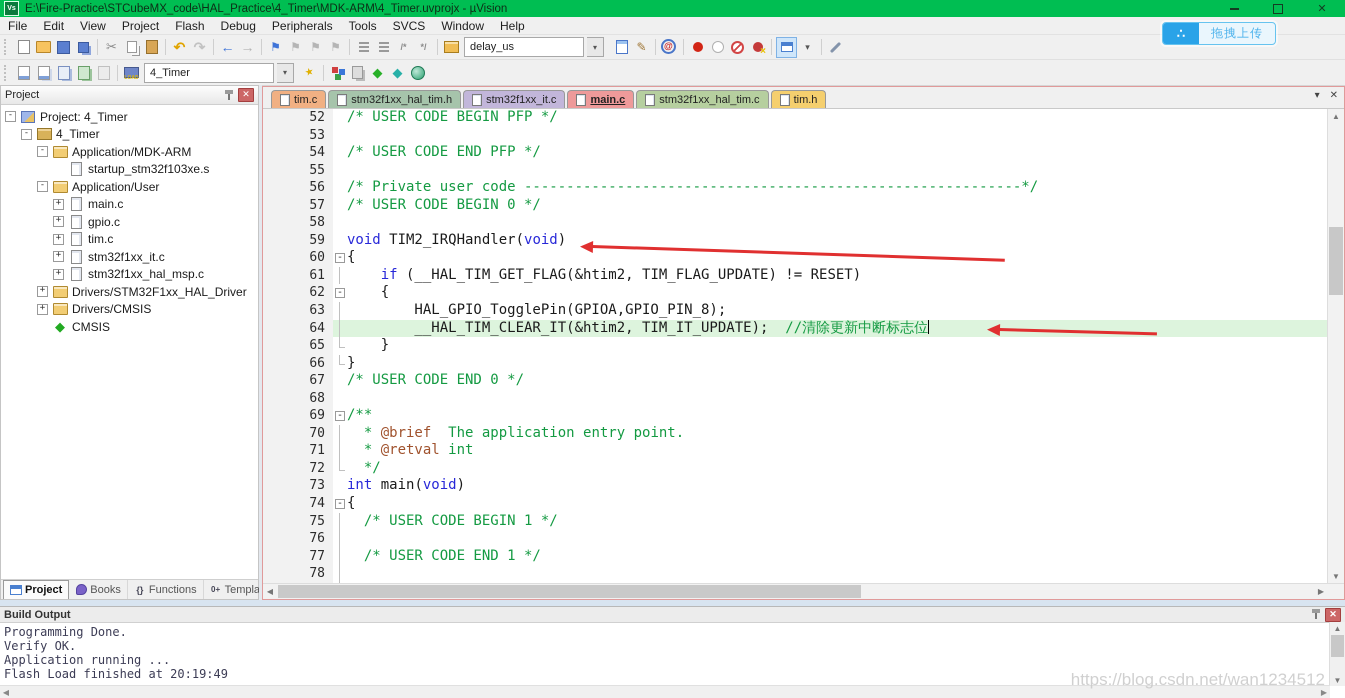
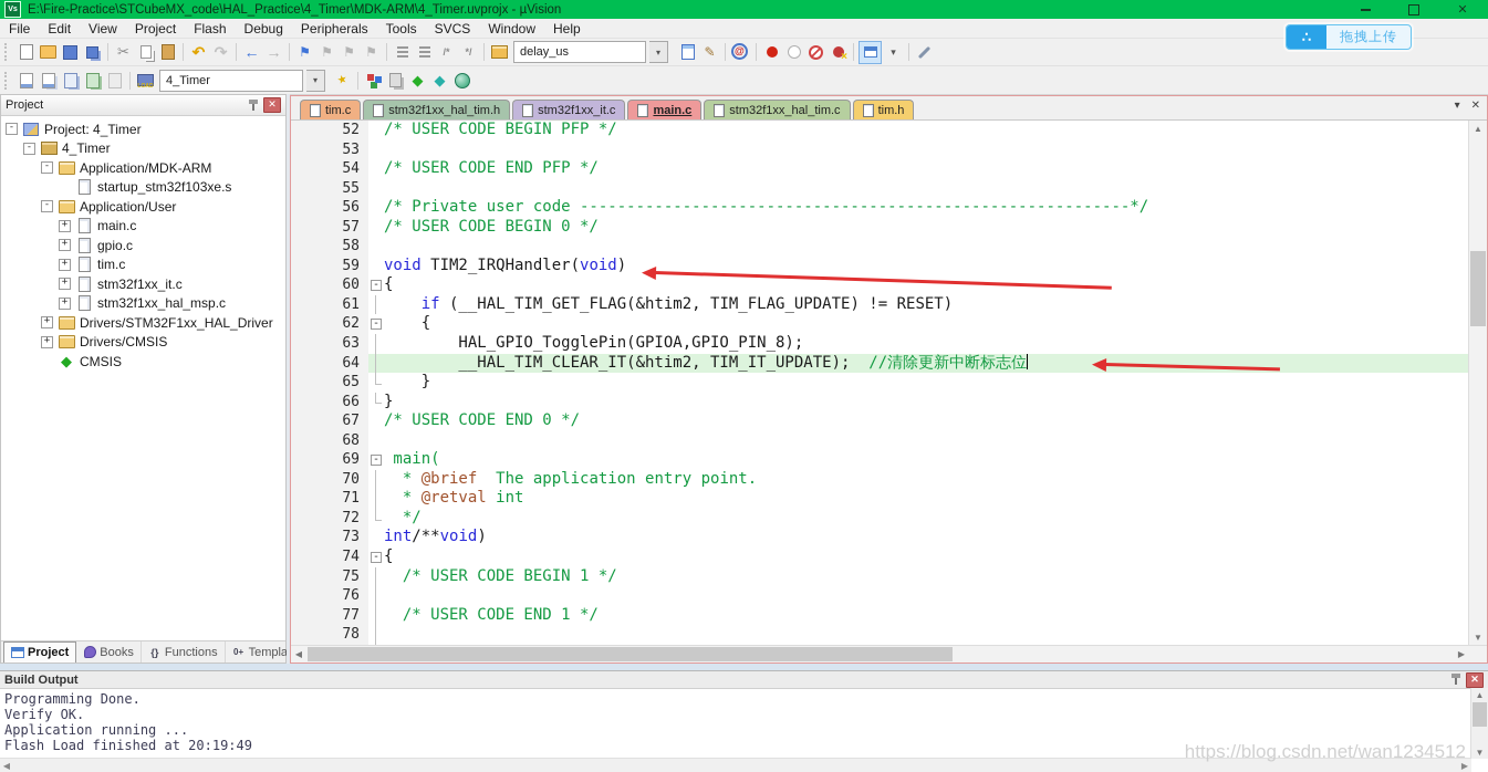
  E:\Fire-Practice\STCubeMX_code\HAL_Practice\4_Timer\MDK-ARM\4_Timer.uvprojx - µVision
  File
  Edit
  View
  Project
  Flash
  Debug
  Peripherals
  Tools
  SVCS
  Window
  Help
  delay_us
  ▾
  4_Timer
  ▾
  拖拽上传
  Project
  -
  Project: 4_Timer
  -
  4_Timer
  -
  Application/MDK-ARM
  startup_stm32f103xe.s
  -
  Application/User
  +
  main.c
  +
  gpio.c
  +
  tim.c
  +
  stm32f1xx_it.c
  +
  stm32f1xx_hal_msp.c
  +
  Drivers/STM32F1xx_HAL_Driver
  +
  Drivers/CMSIS
  CMSIS
  Project
  Books
  Functions
  tim.c
  stm32f1xx_hal_tim.h
  stm32f1xx_it.c
  main.c
  stm32f1xx_hal_tim.c
  tim.h
  ▾
  ✕
  52
  /* USER CODE BEGIN PFP */
  53
  54
  /* USER CODE END PFP */
  55
  56
  /* Private user code -----------------------------------------------------------*/
  57
  /* USER CODE BEGIN 0 */
  58
  59
  void TIM2_IRQHandler(void)
  60
  {
  61
  if (__HAL_TIM_GET_FLAG(&htim2, TIM_FLAG_UPDATE) != RESET)
  62
  {
  63
  HAL_GPIO_TogglePin(GPIOA,GPIO_PIN_8);
  64
  __HAL_TIM_CLEAR_IT(&htim2, TIM_IT_UPDATE); //清除更新中断标志位
  65
  }
  66
  }
  67
  /* USER CODE END 0 */
  68
  69
- /**
+ main(
  70
  * @brief The application entry point.
  71
  * @retval int
  72
  */
  73
- int main(void)
+ int/**void)
  74
  {
  75
  /* USER CODE BEGIN 1 */
  76
  77
  /* USER CODE END 1 */
  78
  ▲
  ▼
  ◀
  ▶
  Build Output
  Programming Done.
  Verify OK.
  Application running ...
  Flash Load finished at 20:19:49
  ▲
  ▼
  ◀
  ▶
  https://blog.csdn.net/wan1234512
